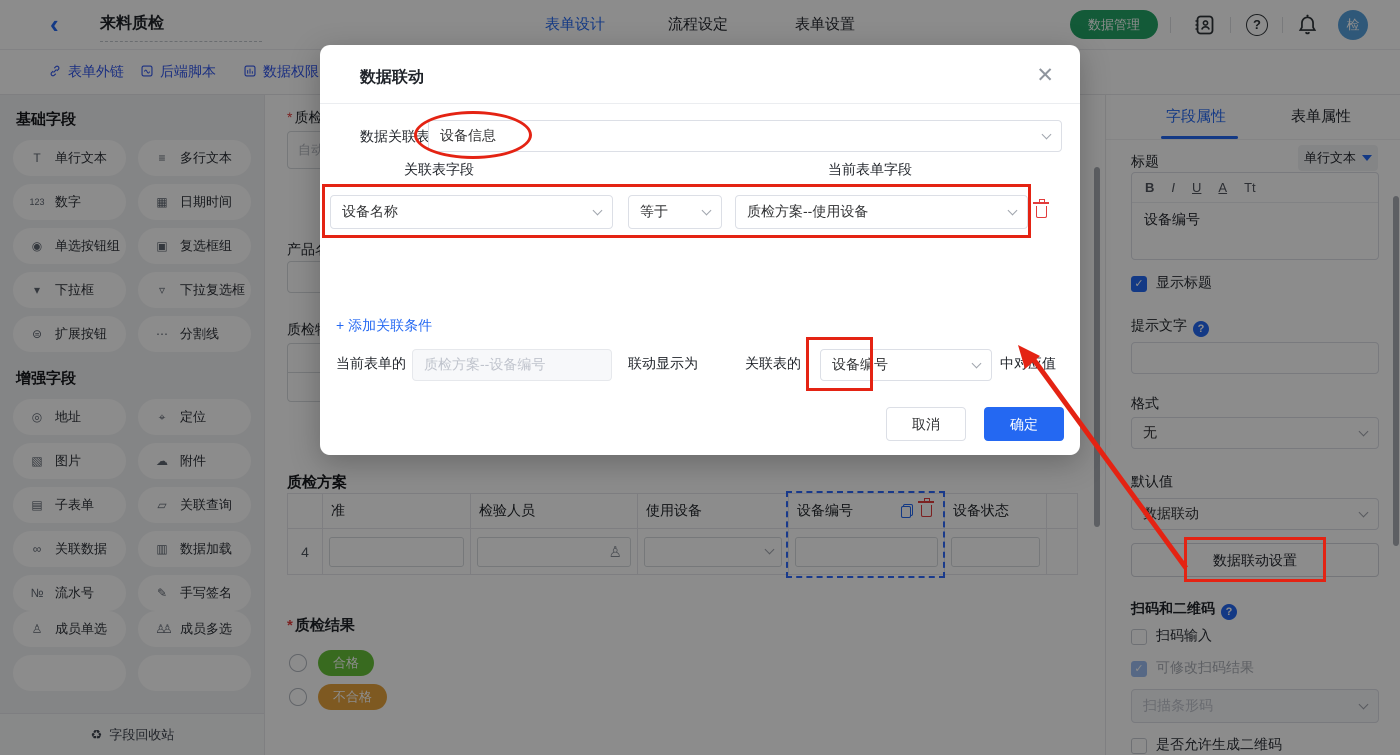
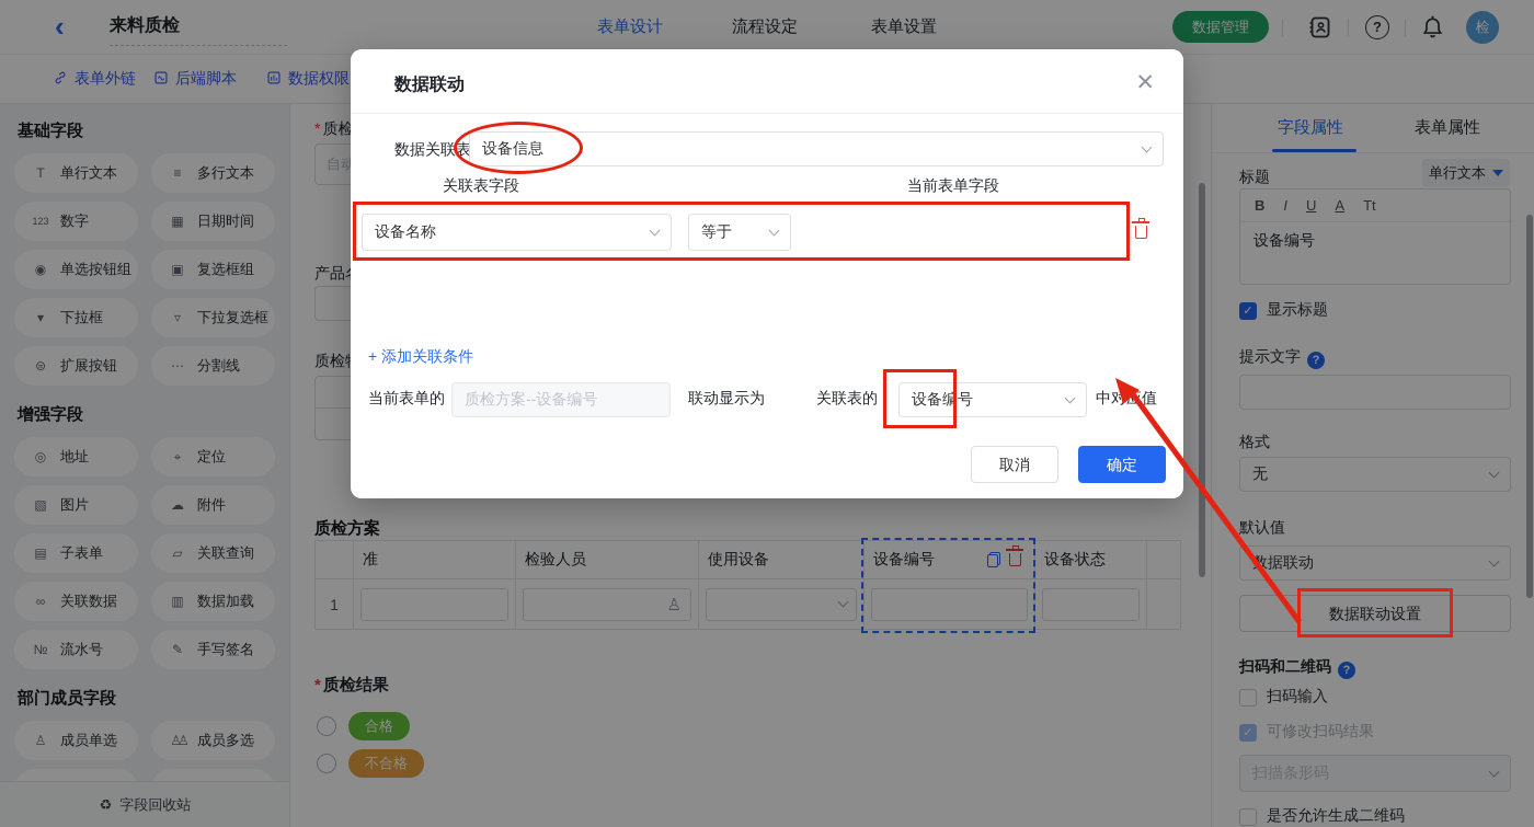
  ‹
  来料质检
  表单设计
  流程设定
  表单设置
  数据管理
  ?
  检
  表单外链
  后端脚本
  数据权限
  基础字段
  T
  单行文本
  ≡
  多行文本
  123
  数字
  ▦
  日期时间
  ◉
  单选按钮组
  ▣
  复选框组
  ▾
  下拉框
  ▿
  下拉复选框
  ⊜
  扩展按钮
  ⋯
  分割线
  增强字段
  ◎
  地址
  ⌖
  定位
  ▧
  图片
  ☁
  附件
  ▤
  子表单
  ▱
  关联查询
  ∞
  关联数据
  ▥
  数据加载
  №
  流水号
  ✎
  手写签名
+ 部门成员字段
  ♙
  成员单选
  ♙♙
  成员多选
  ♻
  字段回收站
  * 质检
  自动
  质检方案
  准
  检验人员
  使用设备
  设备编号
  设备状态
- 4
+ 1
  ♙
  *质检结果
  合格
  不合格
  字段属性
  表单属性
  标题
  单行文本
  B
  I
  U
  A
  Tt
  设备编号
  ✓
  显示标题
  提示文字 ?
  格式
  无
  默认值
  数据联动
  数据联动设置
  扫码和二维码 ?
  扫码输入
  ✓
  可修改扫码结果
  扫描条形码
  是否允许生成二维码
  数据联动
  ✕
  数据关联表
  设备信息
  关联表字段
  当前表单字段
  设备名称
  等于
- 质检方案--使用设备
  + 添加关联条件
  当前表单的
  质检方案--设备编号
  联动显示为
  关联表的
  设备编号
  中对值
  取消
  确定
